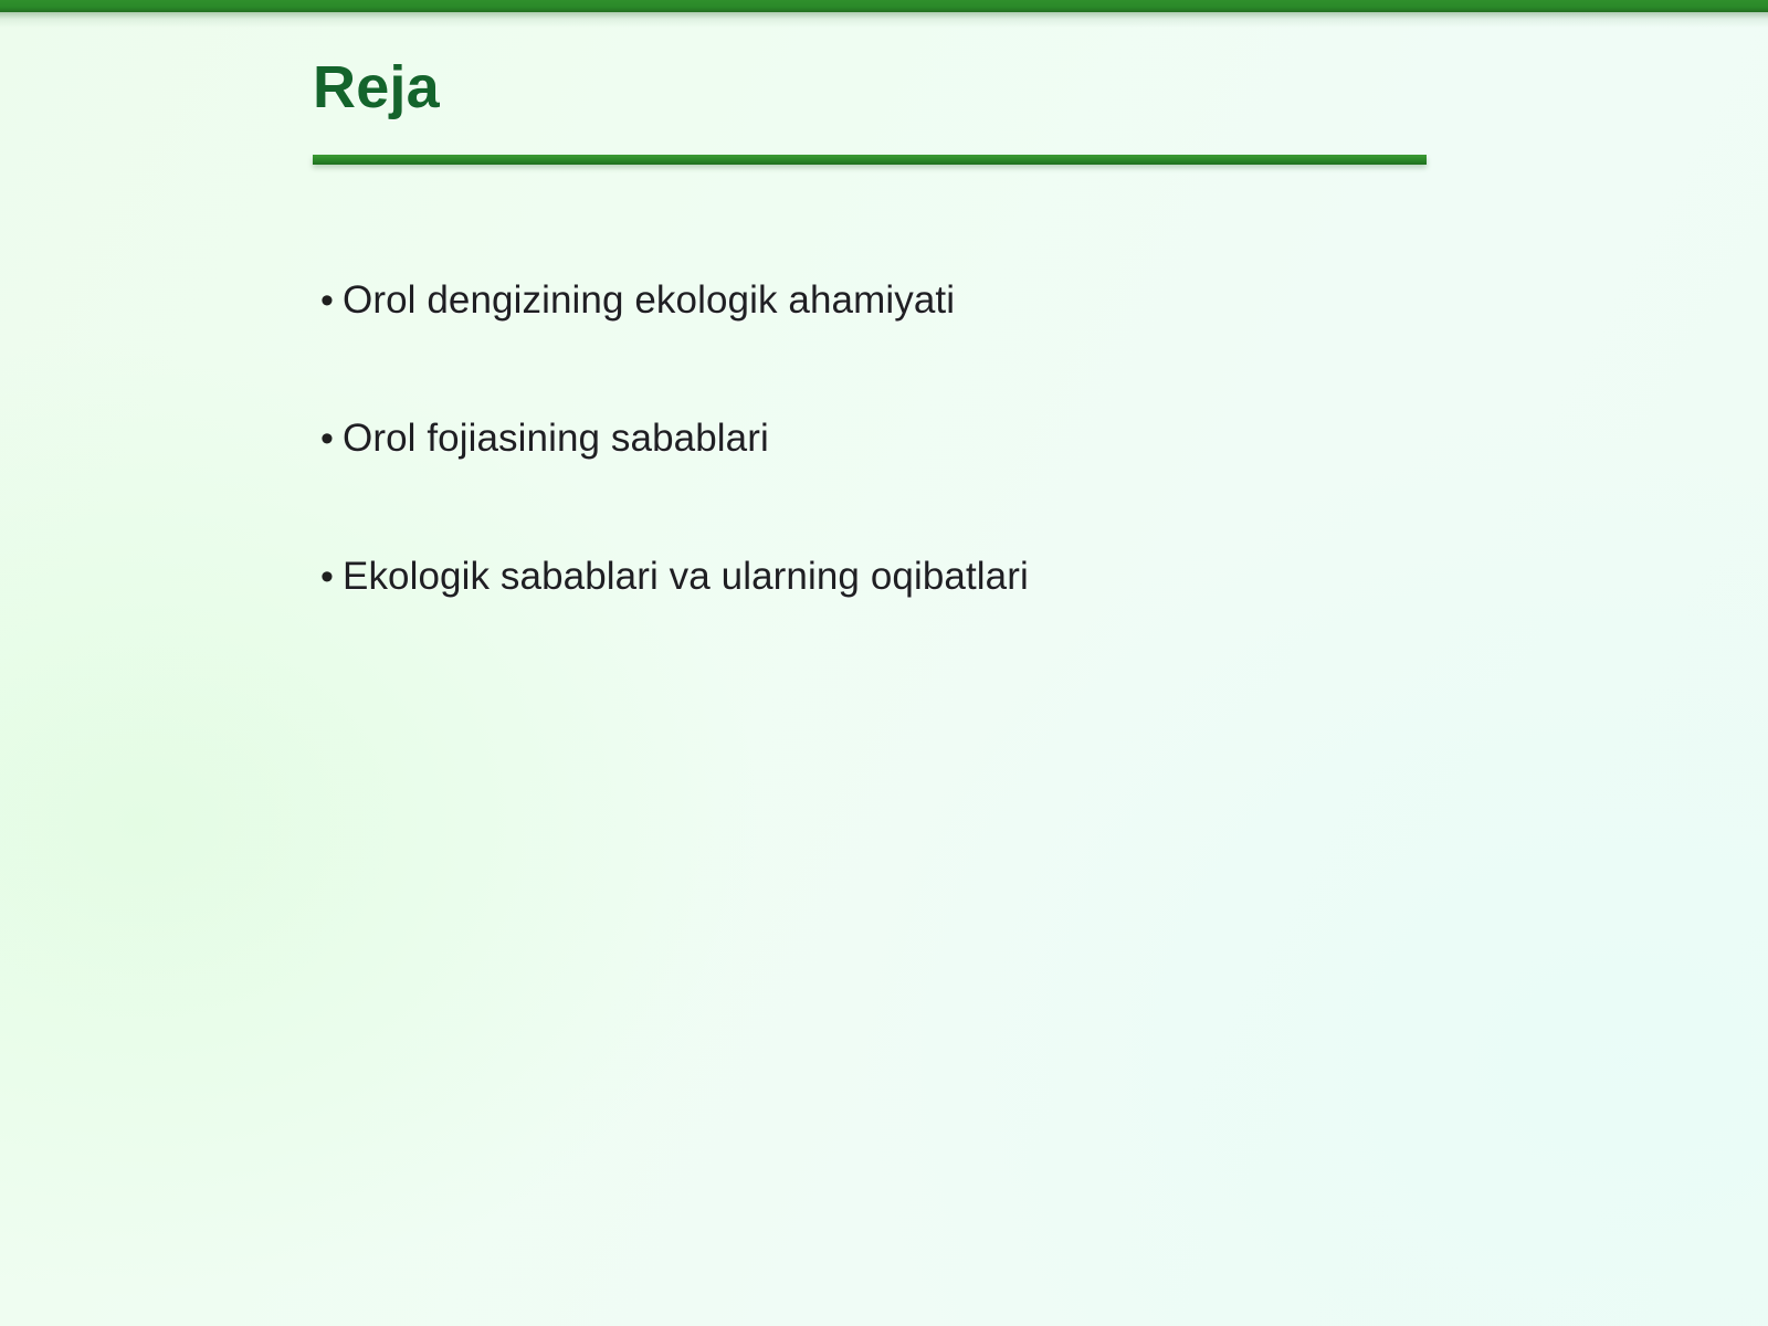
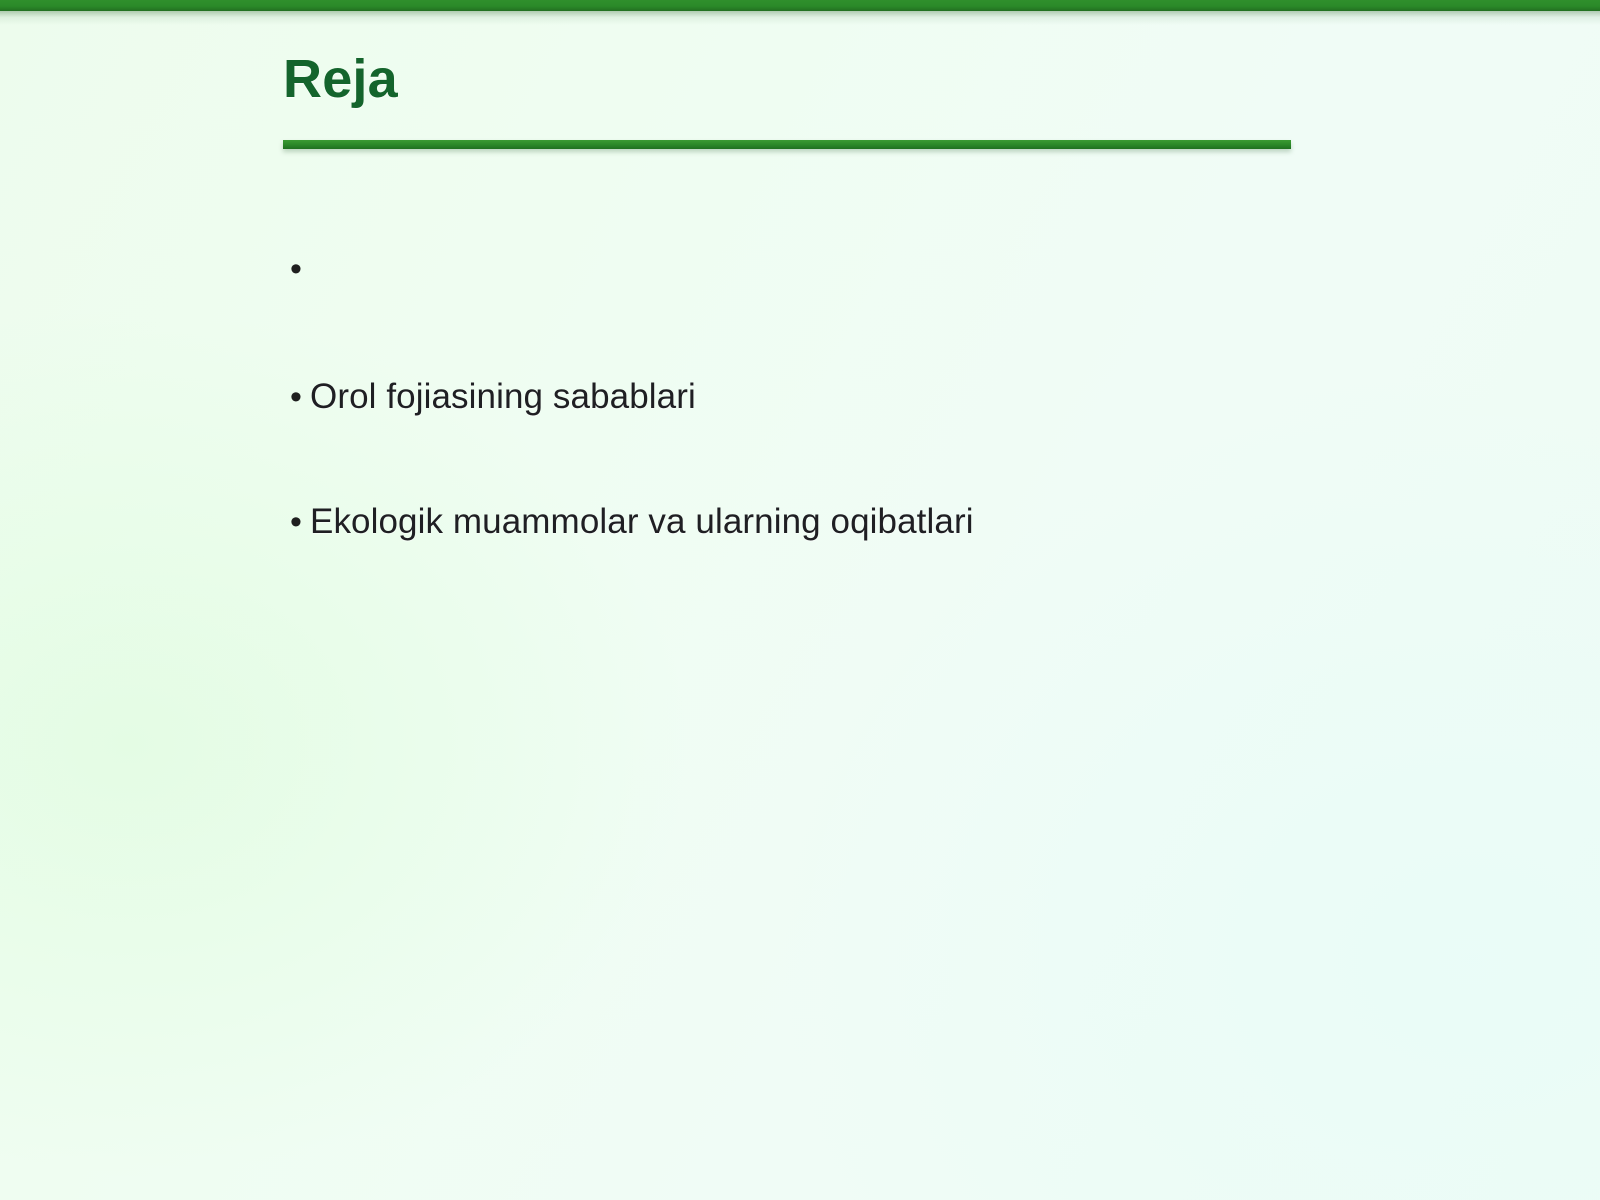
  Reja
  •
- Orol dengizining ekologik ahamiyati
  •
  Orol fojiasining sabablari
  •
- Ekologik sabablari va ularning oqibatlari
+ Ekologik muammolar va ularning oqibatlari
